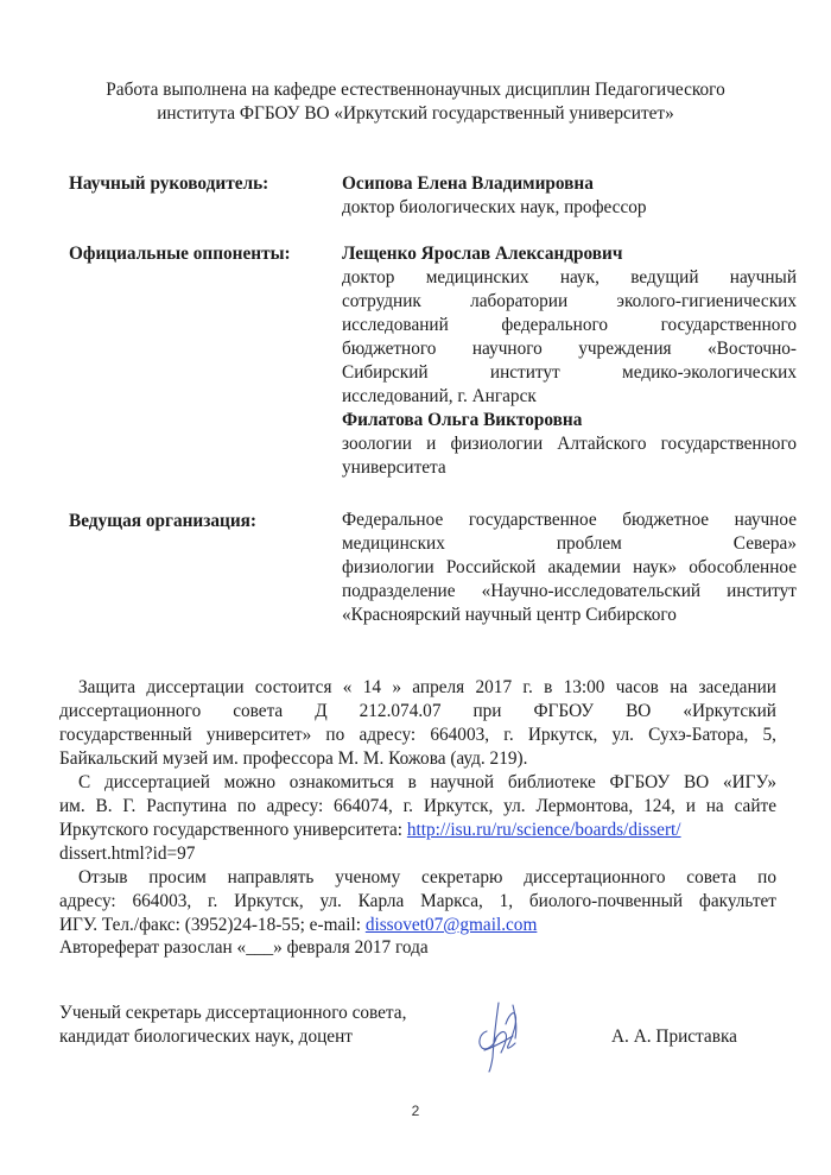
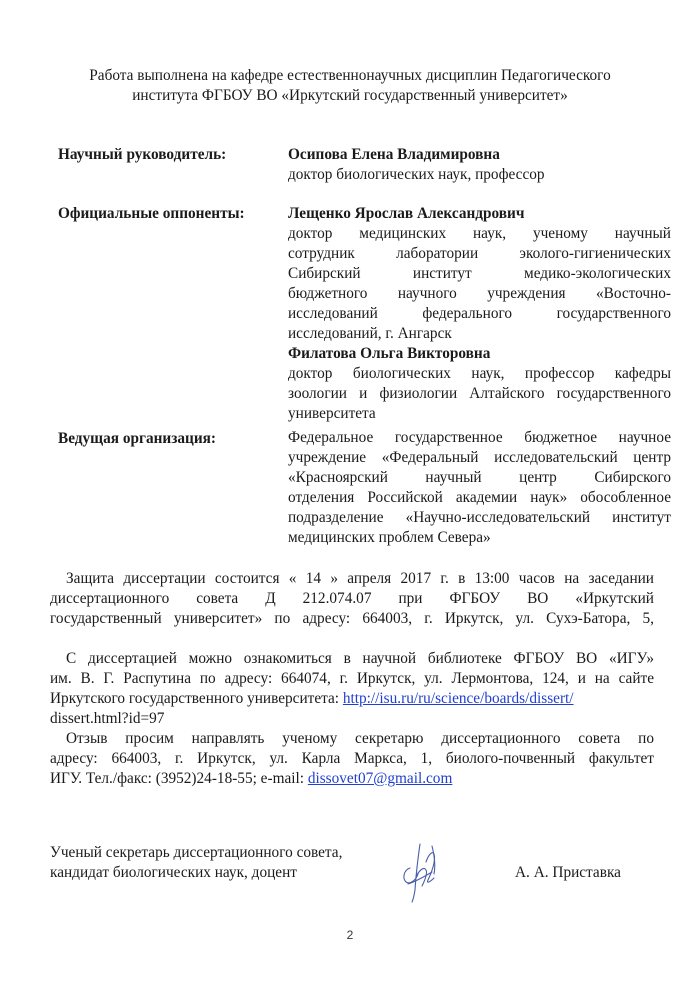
  Работа выполнена на кафедре естественнонаучных дисциплин Педагогического
  института ФГБОУ ВО «Иркутский государственный университет»
  Научный руководитель:
  Осипова Елена Владимировна
  доктор биологических наук, профессор
  Официальные оппоненты:
  Лещенко Ярослав Александрович
- доктор медицинских наук, ведущий научный
+ доктор медицинских наук, ученому научный
  сотрудник лаборатории эколого-гигиенических
- исследований федерального государственного
+ Сибирский институт медико-экологических
  бюджетного научного учреждения «Восточно-
- Сибирский институт медико-экологических
+ исследований федерального государственного
  исследований, г. Ангарск
  Филатова Ольга Викторовна
+ доктор биологических наук, профессор кафедры
  зоологии и физиологии Алтайского государственного
  университета
  Ведущая организация:
  Федеральное государственное бюджетное научное
+ учреждение «Федеральный исследовательский центр
- медицинских проблем Севера»
+ «Красноярский научный центр Сибирского
- физиологии Российской академии наук» обособленное
+ отделения Российской академии наук» обособленное
  подразделение «Научно-исследовательский институт
- «Красноярский научный центр Сибирского
+ медицинских проблем Севера»
  Защита диссертации состоится « 14 » апреля 2017 г. в 13:00 часов на заседании
  диссертационного совета Д 212.074.07 при ФГБОУ ВО «Иркутский
  государственный университет» по адресу: 664003, г. Иркутск, ул. Сухэ-Батора, 5,
- Байкальский музей им. профессора М. М. Кожова (ауд. 219).
  С диссертацией можно ознакомиться в научной библиотеке ФГБОУ ВО «ИГУ»
  им. В. Г. Распутина по адресу: 664074, г. Иркутск, ул. Лермонтова, 124, и на сайте
  Иркутского государственного университета: http://isu.ru/ru/science/boards/dissert/
  dissert.html?id=97
  Отзыв просим направлять ученому секретарю диссертационного совета по
  адресу: 664003, г. Иркутск, ул. Карла Маркса, 1, биолого-почвенный факультет
  ИГУ. Тел./факс: (3952)24-18-55; e-mail: dissovet07@gmail.com
- Автореферат разослан «___» февраля 2017 года
  Ученый секретарь диссертационного совета,
  кандидат биологических наук, доцент
  А. А. Приставка
  2
